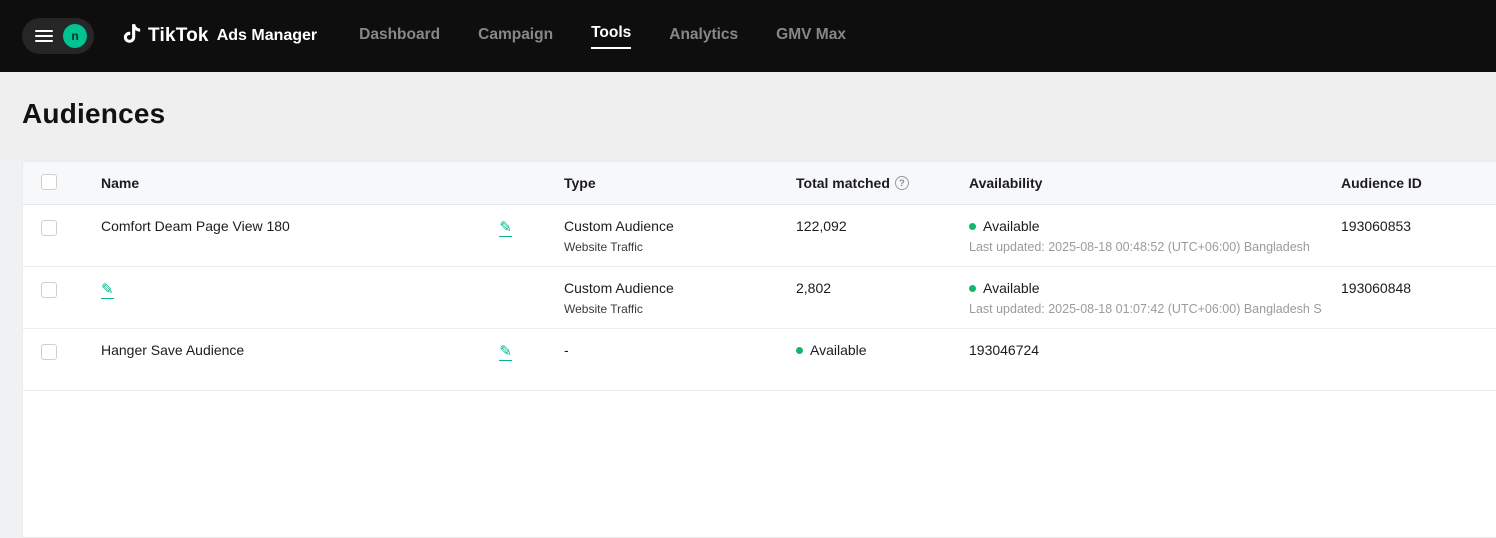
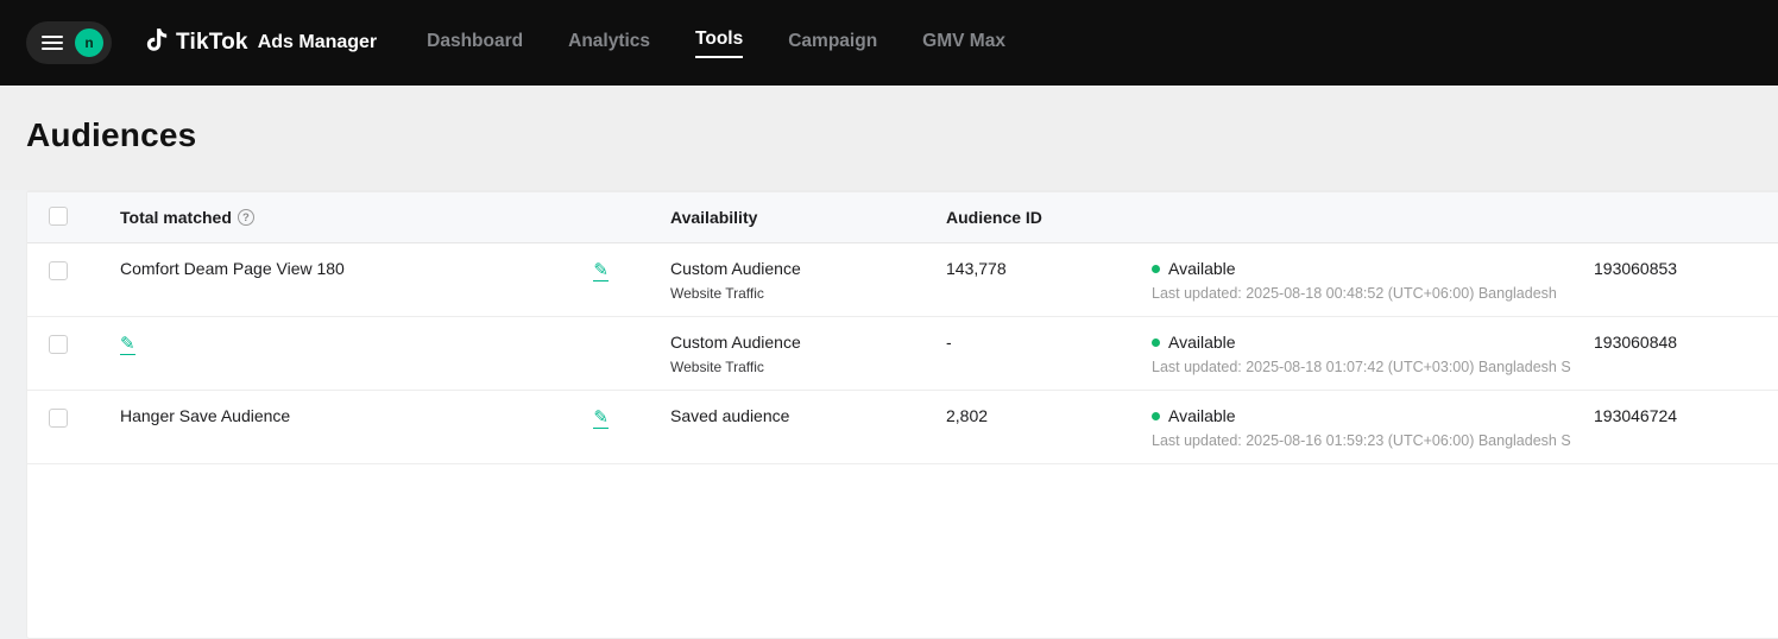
  n
  TikTok
  Ads Manager
  Dashboard
- Campaign
+ Analytics
  Tools
- Analytics
+ Campaign
  GMV Max
  Audiences
- Name
- Type
  Total matched
  Availability
  Audience ID
  Comfort Deam Page View 180
  Custom Audience
  Website Traffic
- 122,092
+ 143,778
  Available
  Last updated: 2025-08-18 00:48:52 (UTC+06:00) Bangladesh
  193060853
  Custom Audience
  Website Traffic
- 2,802
+ -
  Available
- Last updated: 2025-08-18 01:07:42 (UTC+06:00) Bangladesh S
+ Last updated: 2025-08-18 01:07:42 (UTC+03:00) Bangladesh S
  193060848
  Hanger Save Audience
+ Saved audience
- -
+ 2,802
  Available
+ Last updated: 2025-08-16 01:59:23 (UTC+06:00) Bangladesh S
  193046724
